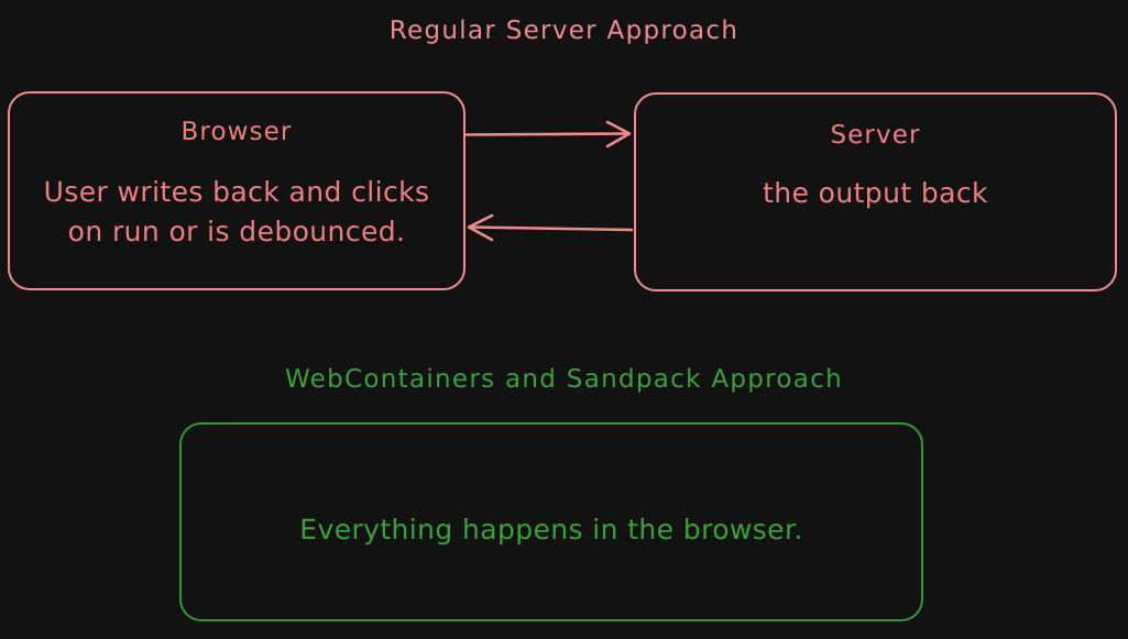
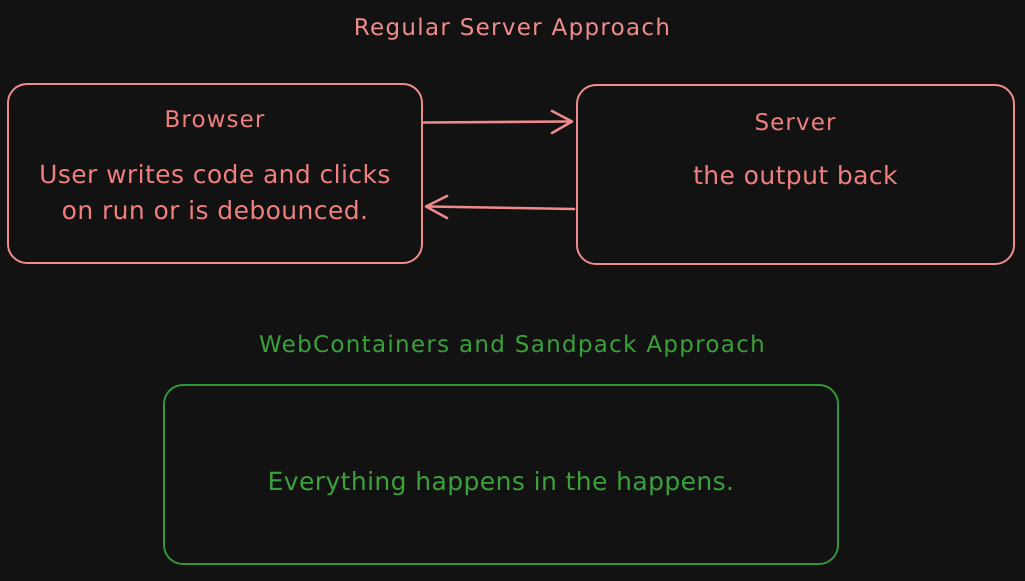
  Regular Server Approach
  Browser
- User writes back and clicks
+ User writes code and clicks
  on run or is debounced.
  Server
  the output back
  WebContainers and Sandpack Approach
- Everything happens in the browser.
+ Everything happens in the happens.
